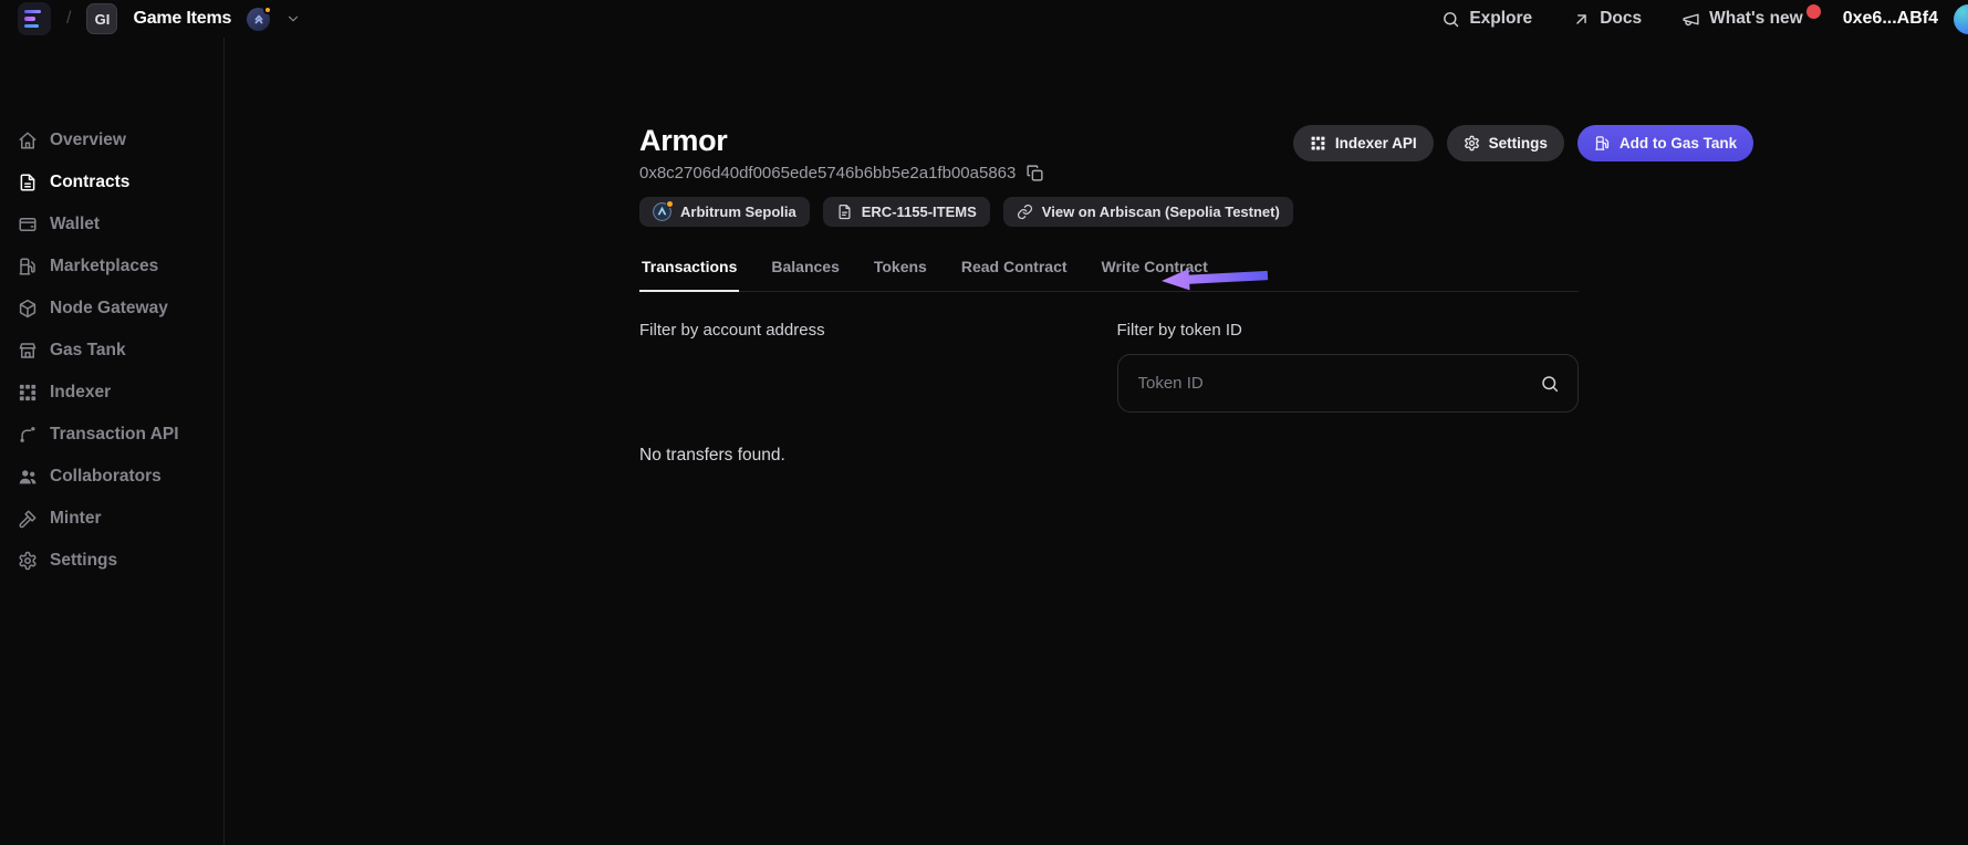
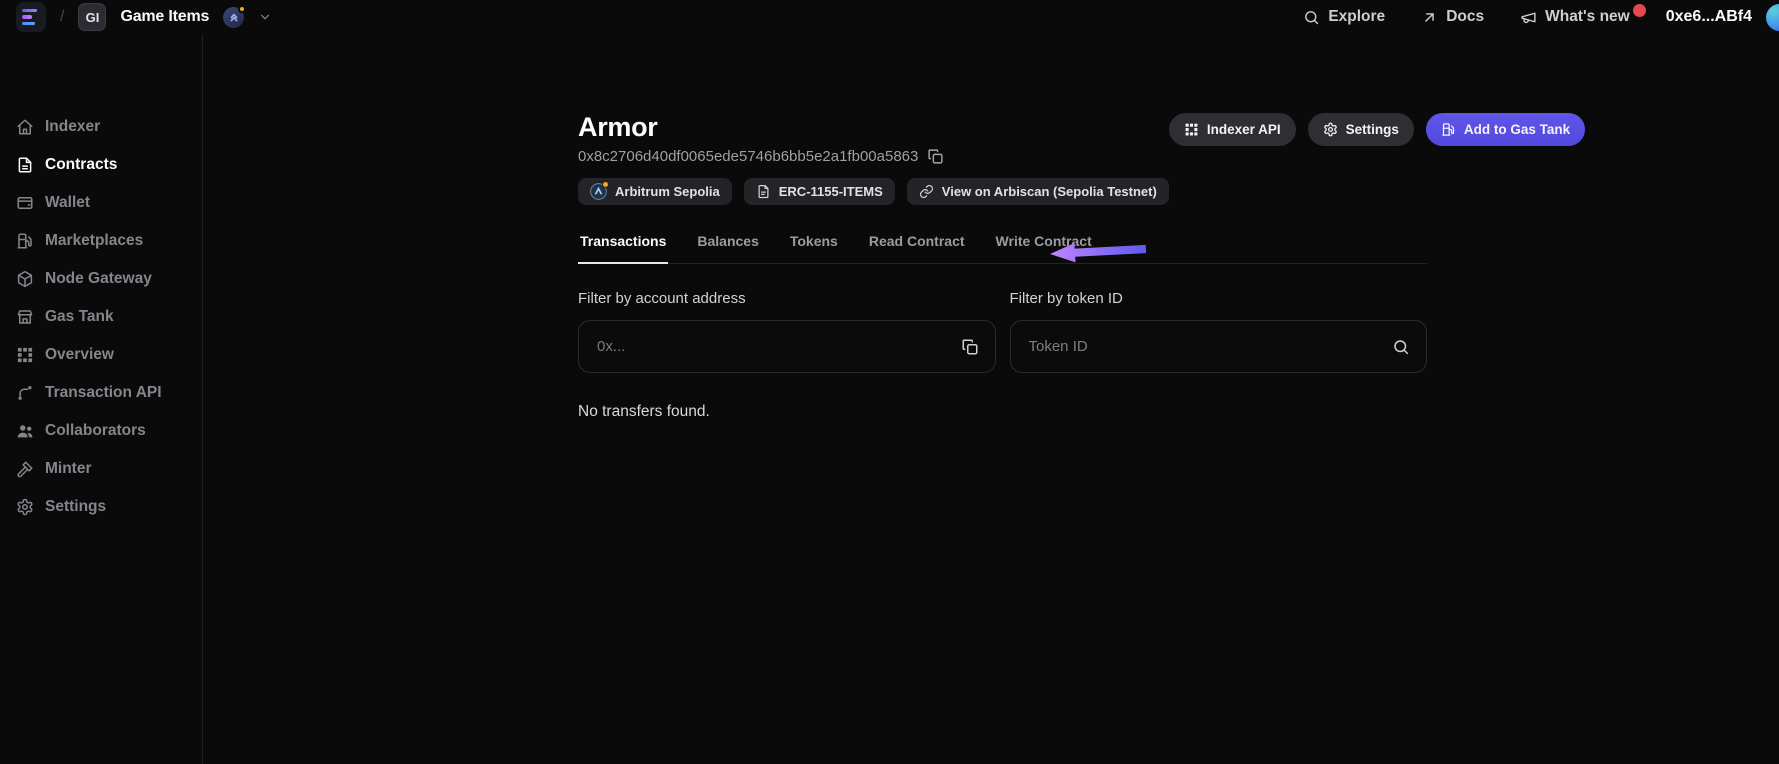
  /
  GI
  Game Items
  Explore
  Docs
  What's new
  0xe6...ABf4
- Overview
+ Indexer
  Contracts
  Wallet
  Marketplaces
  Node Gateway
  Gas Tank
- Indexer
+ Overview
  Transaction API
  Collaborators
  Minter
  Settings
  Armor
  0x8c2706d40df0065ede5746b6bb5e2a1fb00a5863
  Arbitrum Sepolia
  ERC-1155-ITEMS
  View on Arbiscan (Sepolia Testnet)
  Indexer API
  Settings
  Add to Gas Tank
  Transactions
  Balances
  Tokens
  Read Contract
  Write Contract
  Filter by account address
+ 0x...
  Filter by token ID
  Token ID
  No transfers found.
